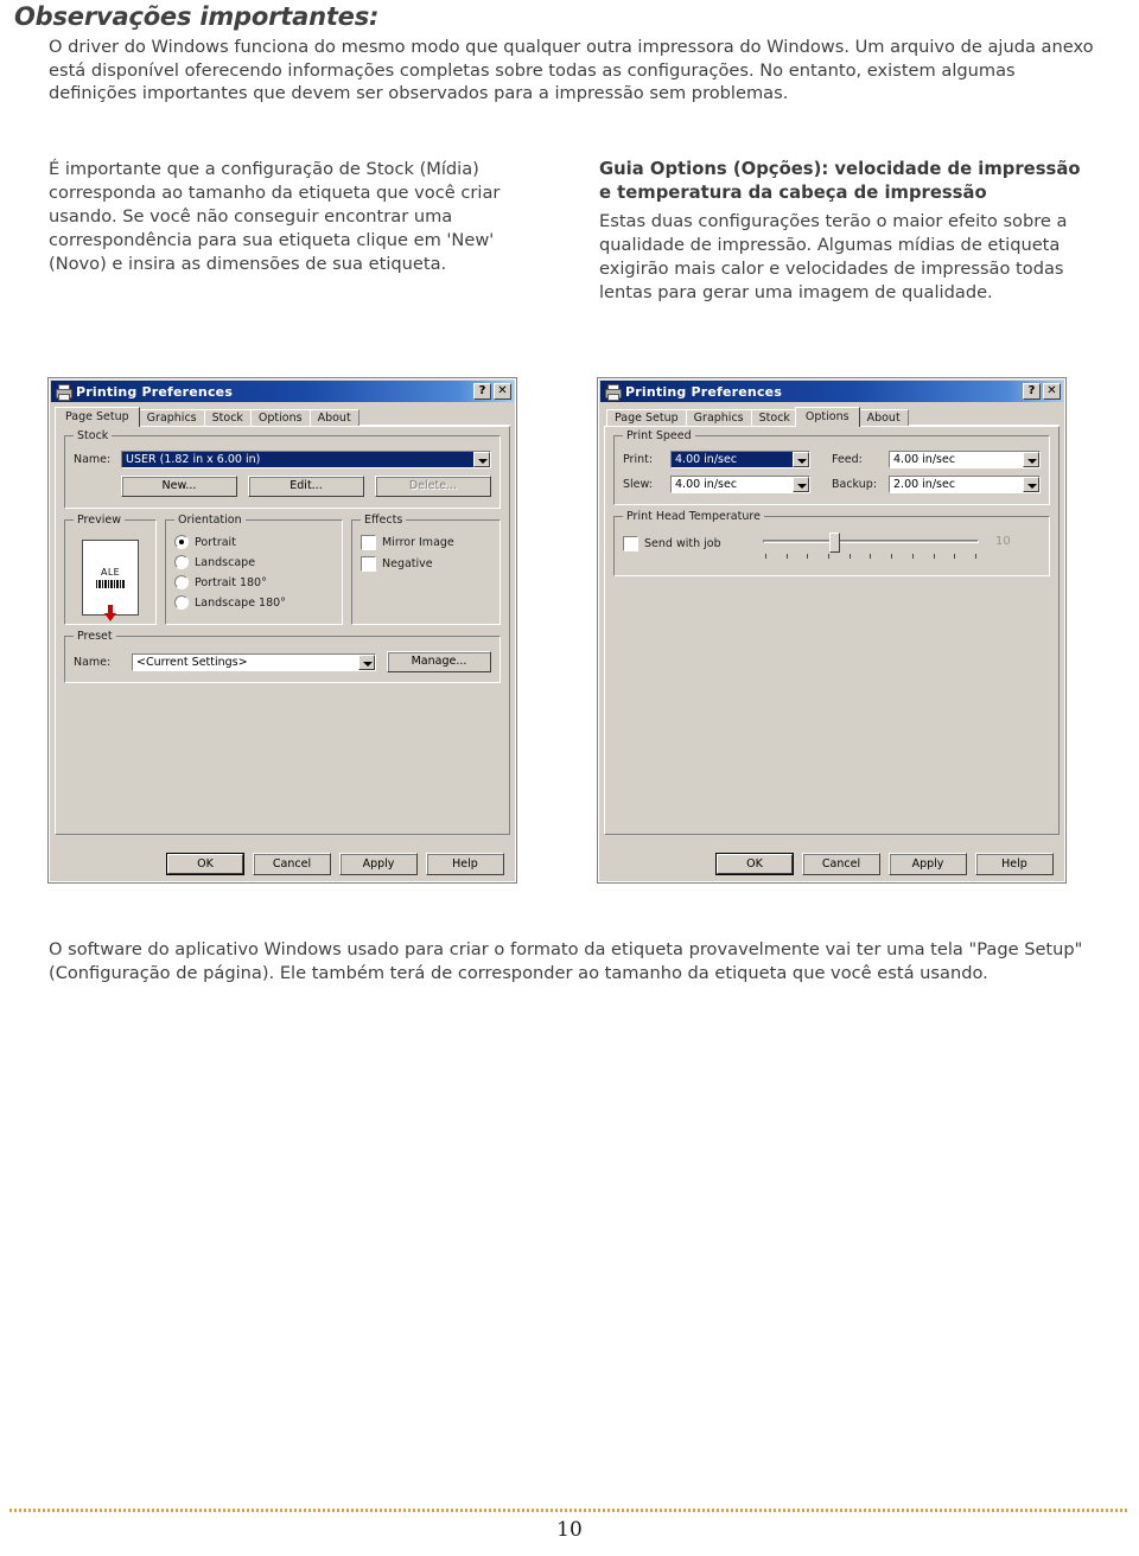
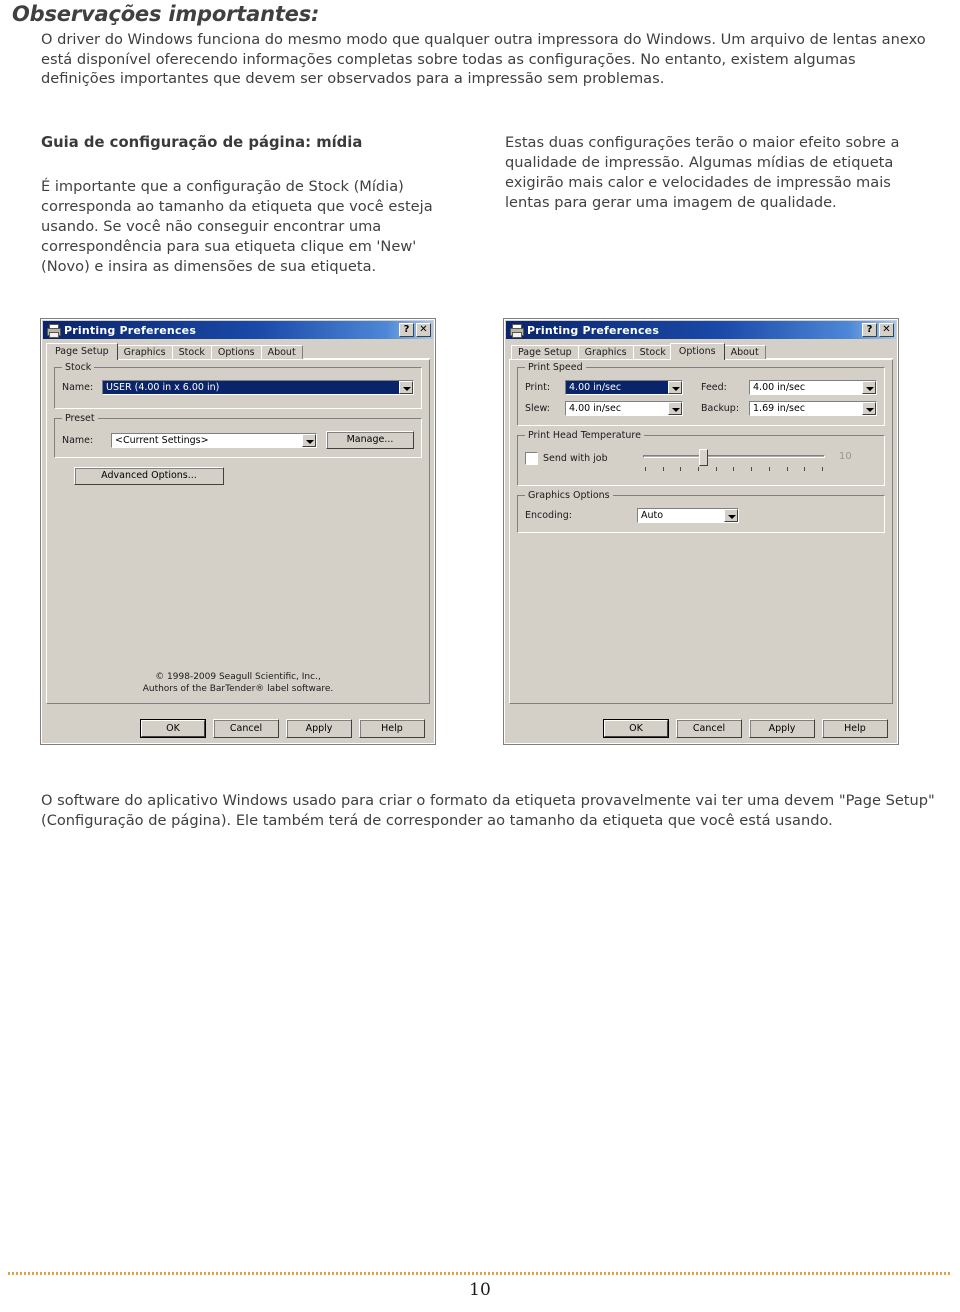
  Observações importantes:
- O driver do Windows funciona do mesmo modo que qualquer outra impressora do Windows. Um arquivo de ajuda anexo está disponível oferecendo informações completas sobre todas as configurações. No entanto, existem algumas definições importantes que devem ser observados para a impressão sem problemas.
+ O driver do Windows funciona do mesmo modo que qualquer outra impressora do Windows. Um arquivo de lentas anexo está disponível oferecendo informações completas sobre todas as configurações. No entanto, existem algumas definições importantes que devem ser observados para a impressão sem problemas.
+ Guia de configuração de página: mídia
- É importante que a configuração de Stock (Mídia) corresponda ao tamanho da etiqueta que você criar usando. Se você não conseguir encontrar uma correspondência para sua etiqueta clique em 'New' (Novo) e insira as dimensões de sua etiqueta.
+ É importante que a configuração de Stock (Mídia) corresponda ao tamanho da etiqueta que você esteja usando. Se você não conseguir encontrar uma correspondência para sua etiqueta clique em 'New' (Novo) e insira as dimensões de sua etiqueta.
- Guia Options (Opções): velocidade de impressão e temperatura da cabeça de impressão
- Estas duas configurações terão o maior efeito sobre a qualidade de impressão. Algumas mídias de etiqueta exigirão mais calor e velocidades de impressão todas lentas para gerar uma imagem de qualidade.
+ Estas duas configurações terão o maior efeito sobre a qualidade de impressão. Algumas mídias de etiqueta exigirão mais calor e velocidades de impressão mais lentas para gerar uma imagem de qualidade.
  Printing Preferences
  ?
  ✕
  Page Setup
  Graphics
  Stock
  Options
  About
  Stock
  Name:
- USER (1.82 in x 6.00 in)
+ USER (4.00 in x 6.00 in)
- New...
- Edit...
- Delete...
- Preview
- ALE
- Orientation
- Portrait
- Landscape
- Portrait 180°
- Landscape 180°
- Effects
- Mirror Image
- Negative
  Preset
  Name:
  <Current Settings>
  Manage...
+ Advanced Options...
+ © 1998-2009 Seagull Scientific, Inc.,
+ Authors of the BarTender® label software.
  OK
  Cancel
  Apply
  Help
  Printing Preferences
  ?
  ✕
  Page Setup
  Graphics
  Stock
  Options
  About
  Print Speed
  Print:
  4.00 in/sec
  Feed:
  4.00 in/sec
  Slew:
  4.00 in/sec
  Backup:
- 2.00 in/sec
+ 1.69 in/sec
  Print Head Temperature
  Send with job
  10
+ Graphics Options
+ Encoding:
+ Auto
  OK
  Cancel
  Apply
  Help
- O software do aplicativo Windows usado para criar o formato da etiqueta provavelmente vai ter uma tela "Page Setup" (Configuração de página). Ele também terá de corresponder ao tamanho da etiqueta que você está usando.
+ O software do aplicativo Windows usado para criar o formato da etiqueta provavelmente vai ter uma devem "Page Setup" (Configuração de página). Ele também terá de corresponder ao tamanho da etiqueta que você está usando.
  10
